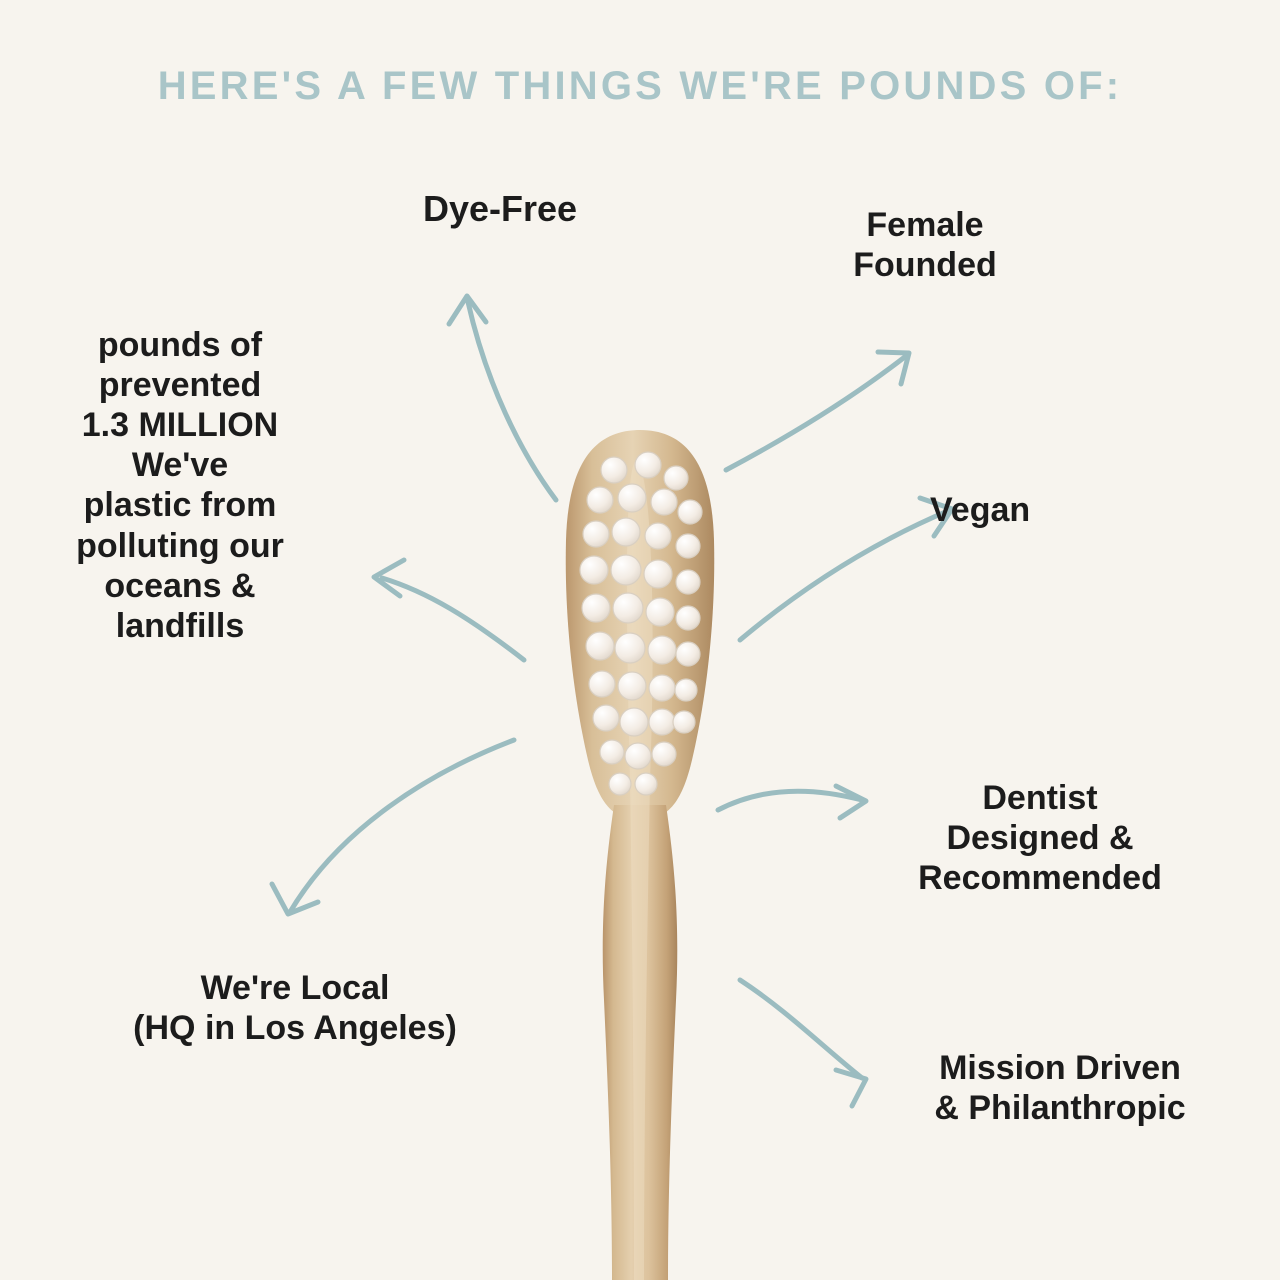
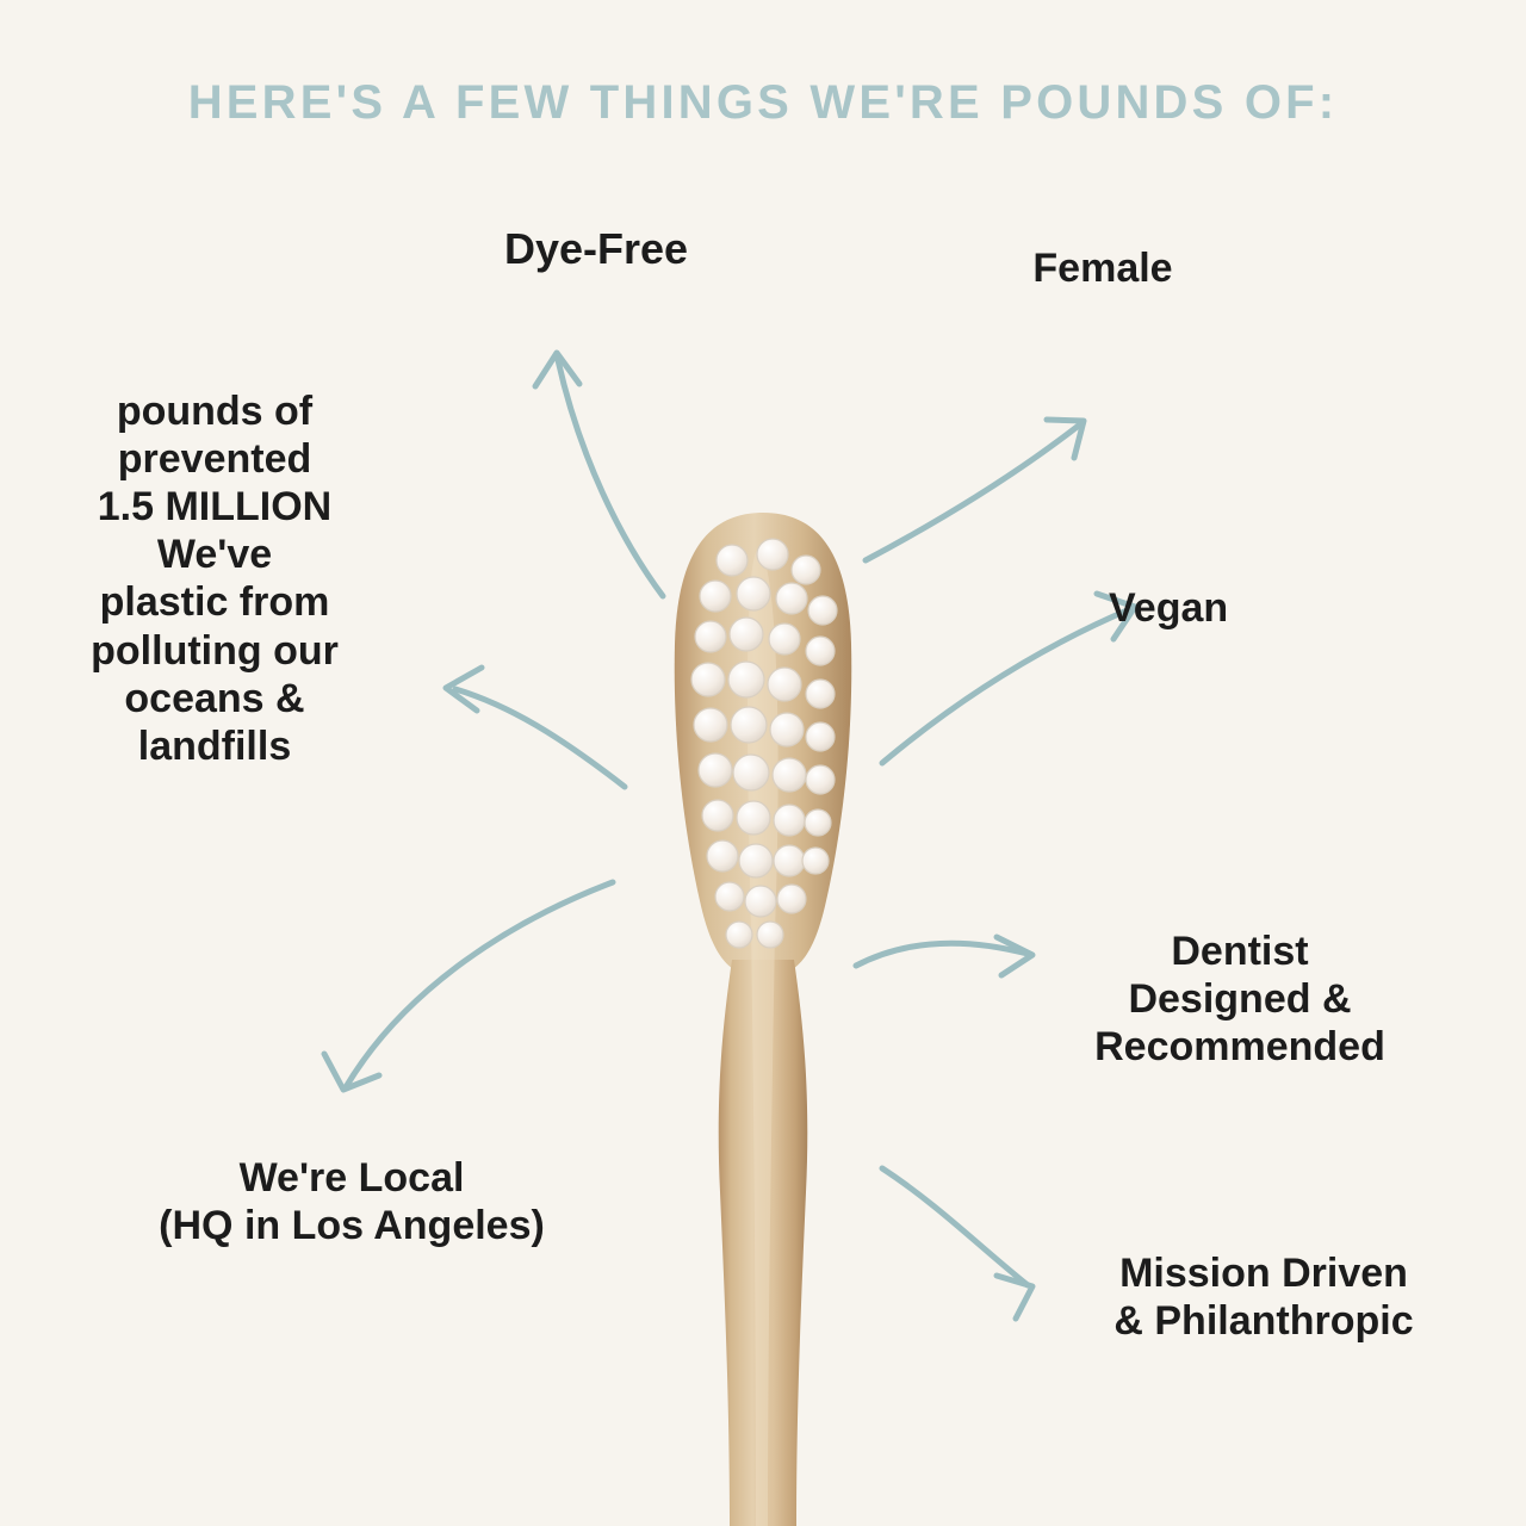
  HERE'S A FEW THINGS WE'RE POUNDS OF:
  Dye-Free
  Female
- Founded
  Vegan
  pounds of
  prevented
- 1.3 MILLION
+ 1.5 MILLION
  We've
  plastic from
  polluting our
  oceans &
  landfills
  Dentist
  Designed &
  Recommended
  We're Local
  (HQ in Los Angeles)
  Mission Driven
  & Philanthropic
